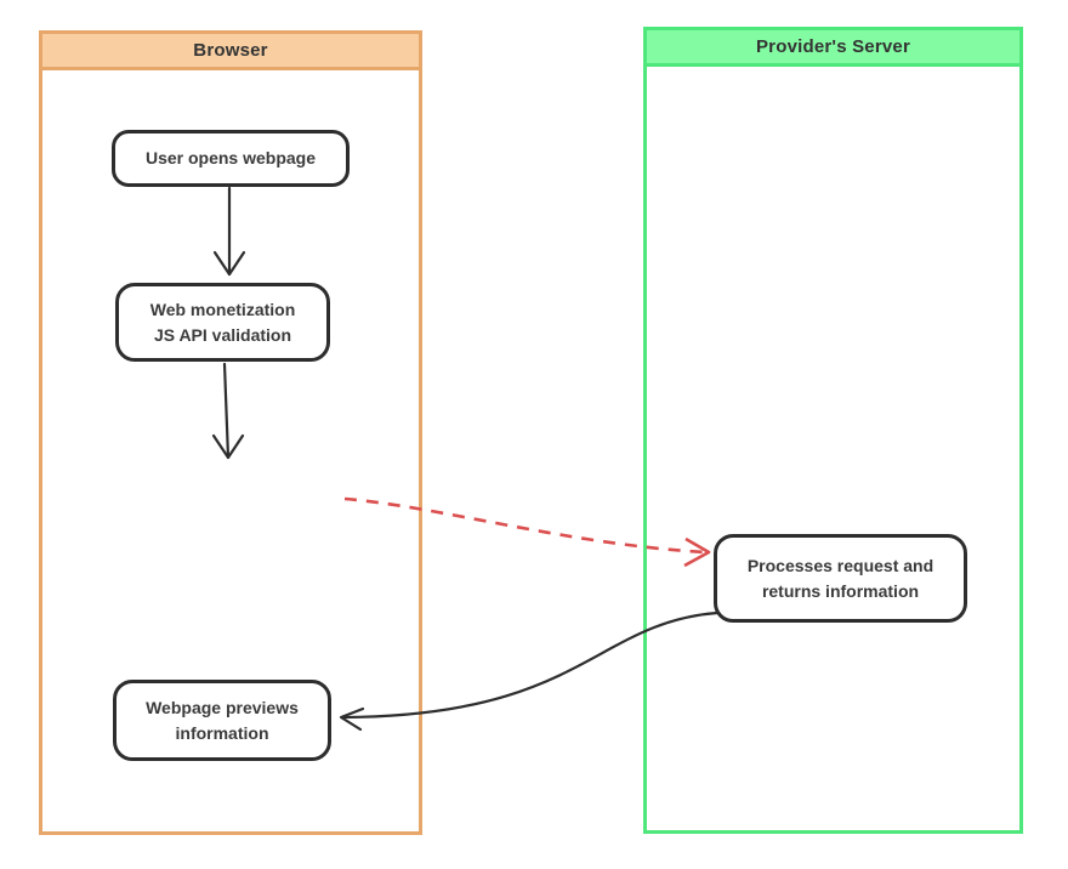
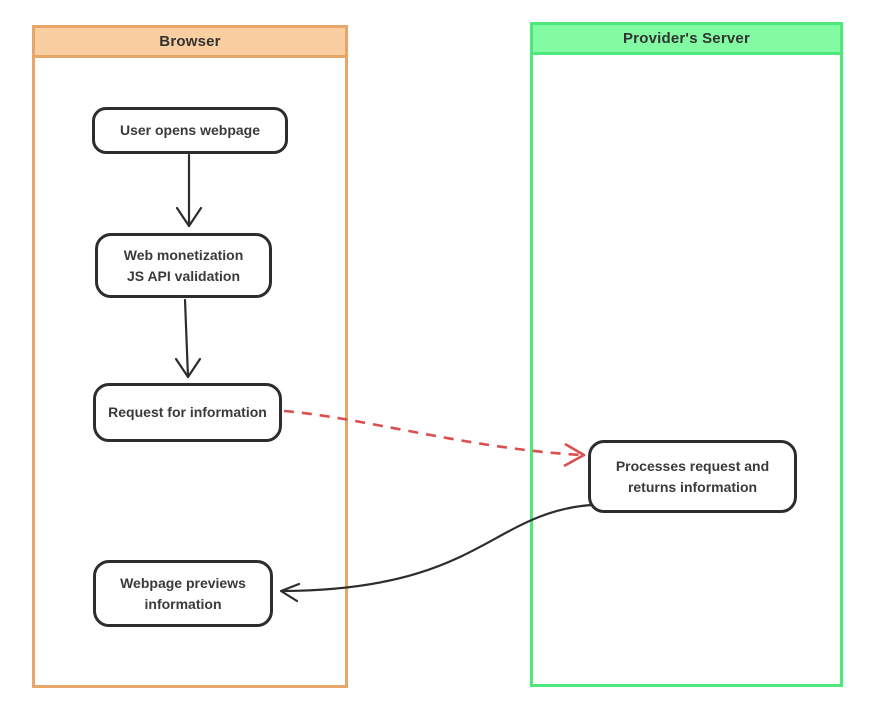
  Browser
  Provider's Server
  User opens webpage
  Web monetization
  JS API validation
+ Request for information
  Processes request and
  returns information
  Webpage previews
  information
